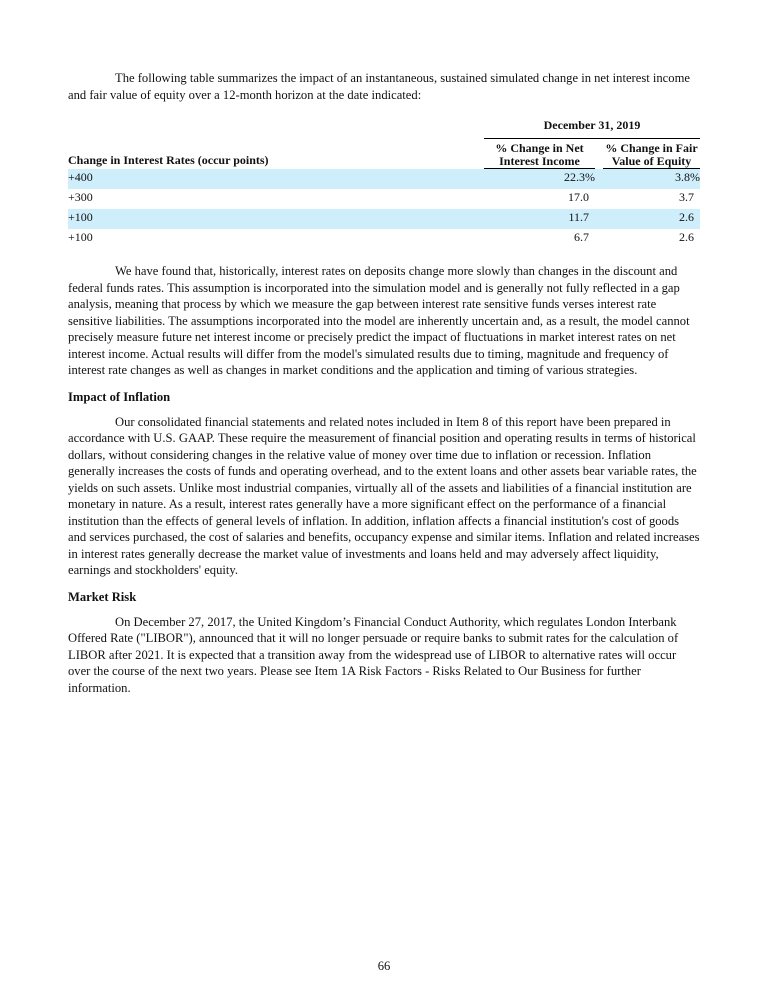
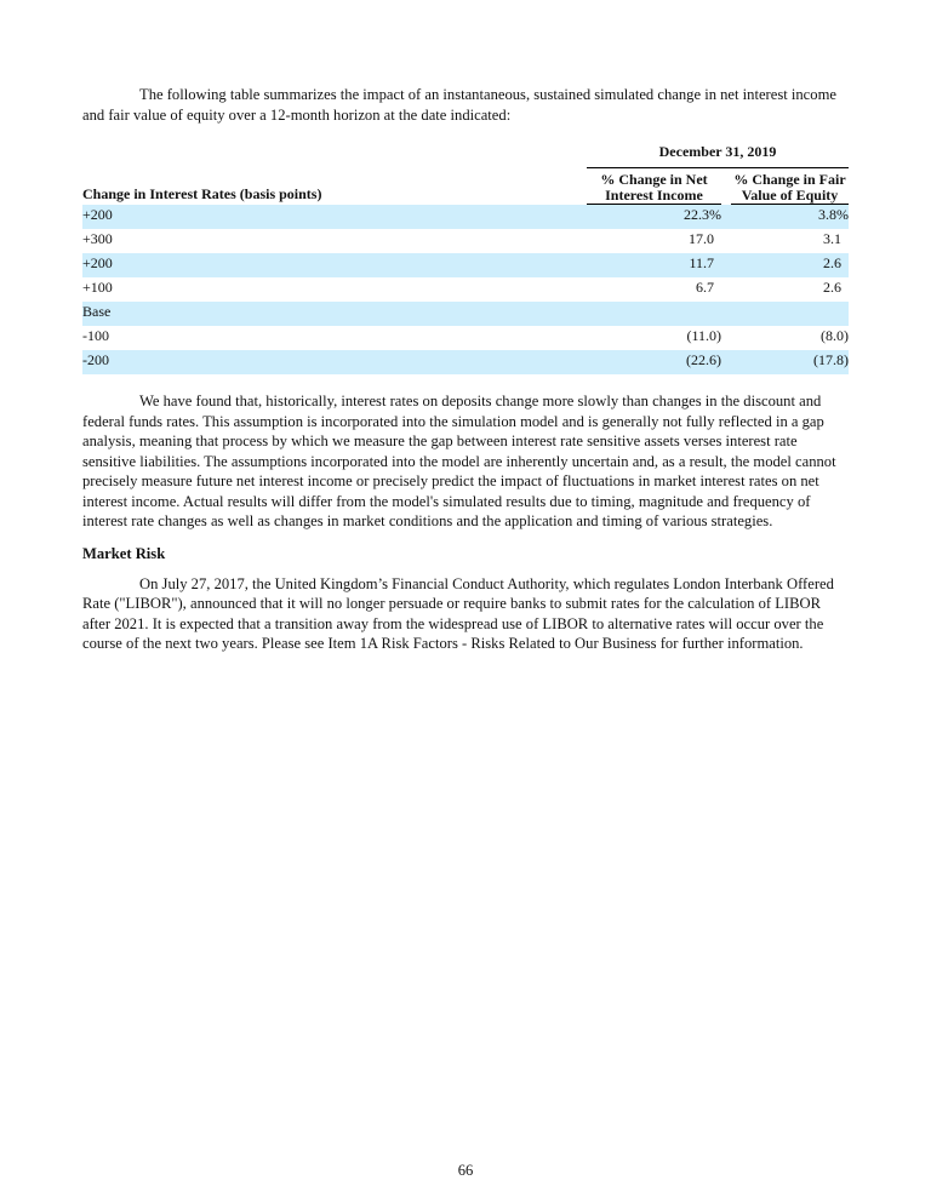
  The following table summarizes the impact of an instantaneous, sustained simulated change in net interest income and fair value of equity over a 12-month horizon at the date indicated:
  	December 31, 2019
- Change in Interest Rates (occur points)	% Change in Net Interest Income		% Change in Fair Value of Equity
+ Change in Interest Rates (basis points)	% Change in Net Interest Income		% Change in Fair Value of Equity
- +400	22.3%		3.8%
+ +200	22.3%		3.8%
- +300	17.0		3.7
+ +300	17.0		3.1
- +100	11.7		2.6
+ +200	11.7		2.6
  +100	6.7		2.6
+ Base
+ -100	(11.0)		(8.0)
+ -200	(22.6)		(17.8)
- We have found that, historically, interest rates on deposits change more slowly than changes in the discount and federal funds rates. This assumption is incorporated into the simulation model and is generally not fully reflected in a gap analysis, meaning that process by which we measure the gap between interest rate sensitive funds verses interest rate sensitive liabilities. The assumptions incorporated into the model are inherently uncertain and, as a result, the model cannot precisely measure future net interest income or precisely predict the impact of fluctuations in market interest rates on net interest income. Actual results will differ from the model's simulated results due to timing, magnitude and frequency of interest rate changes as well as changes in market conditions and the application and timing of various strategies.
+ We have found that, historically, interest rates on deposits change more slowly than changes in the discount and federal funds rates. This assumption is incorporated into the simulation model and is generally not fully reflected in a gap analysis, meaning that process by which we measure the gap between interest rate sensitive assets verses interest rate sensitive liabilities. The assumptions incorporated into the model are inherently uncertain and, as a result, the model cannot precisely measure future net interest income or precisely predict the impact of fluctuations in market interest rates on net interest income. Actual results will differ from the model's simulated results due to timing, magnitude and frequency of interest rate changes as well as changes in market conditions and the application and timing of various strategies.
- Impact of Inflation
- Our consolidated financial statements and related notes included in Item 8 of this report have been prepared in accordance with U.S. GAAP. These require the measurement of financial position and operating results in terms of historical dollars, without considering changes in the relative value of money over time due to inflation or recession. Inflation generally increases the costs of funds and operating overhead, and to the extent loans and other assets bear variable rates, the yields on such assets. Unlike most industrial companies, virtually all of the assets and liabilities of a financial institution are monetary in nature. As a result, interest rates generally have a more significant effect on the performance of a financial institution than the effects of general levels of inflation. In addition, inflation affects a financial institution's cost of goods and services purchased, the cost of salaries and benefits, occupancy expense and similar items. Inflation and related increases in interest rates generally decrease the market value of investments and loans held and may adversely affect liquidity, earnings and stockholders' equity.
  Market Risk
- On December 27, 2017, the United Kingdom’s Financial Conduct Authority, which regulates London Interbank Offered Rate ("LIBOR"), announced that it will no longer persuade or require banks to submit rates for the calculation of LIBOR after 2021. It is expected that a transition away from the widespread use of LIBOR to alternative rates will occur over the course of the next two years. Please see Item 1A Risk Factors - Risks Related to Our Business for further information.
+ On July 27, 2017, the United Kingdom’s Financial Conduct Authority, which regulates London Interbank Offered Rate ("LIBOR"), announced that it will no longer persuade or require banks to submit rates for the calculation of LIBOR after 2021. It is expected that a transition away from the widespread use of LIBOR to alternative rates will occur over the course of the next two years. Please see Item 1A Risk Factors - Risks Related to Our Business for further information.
  66
